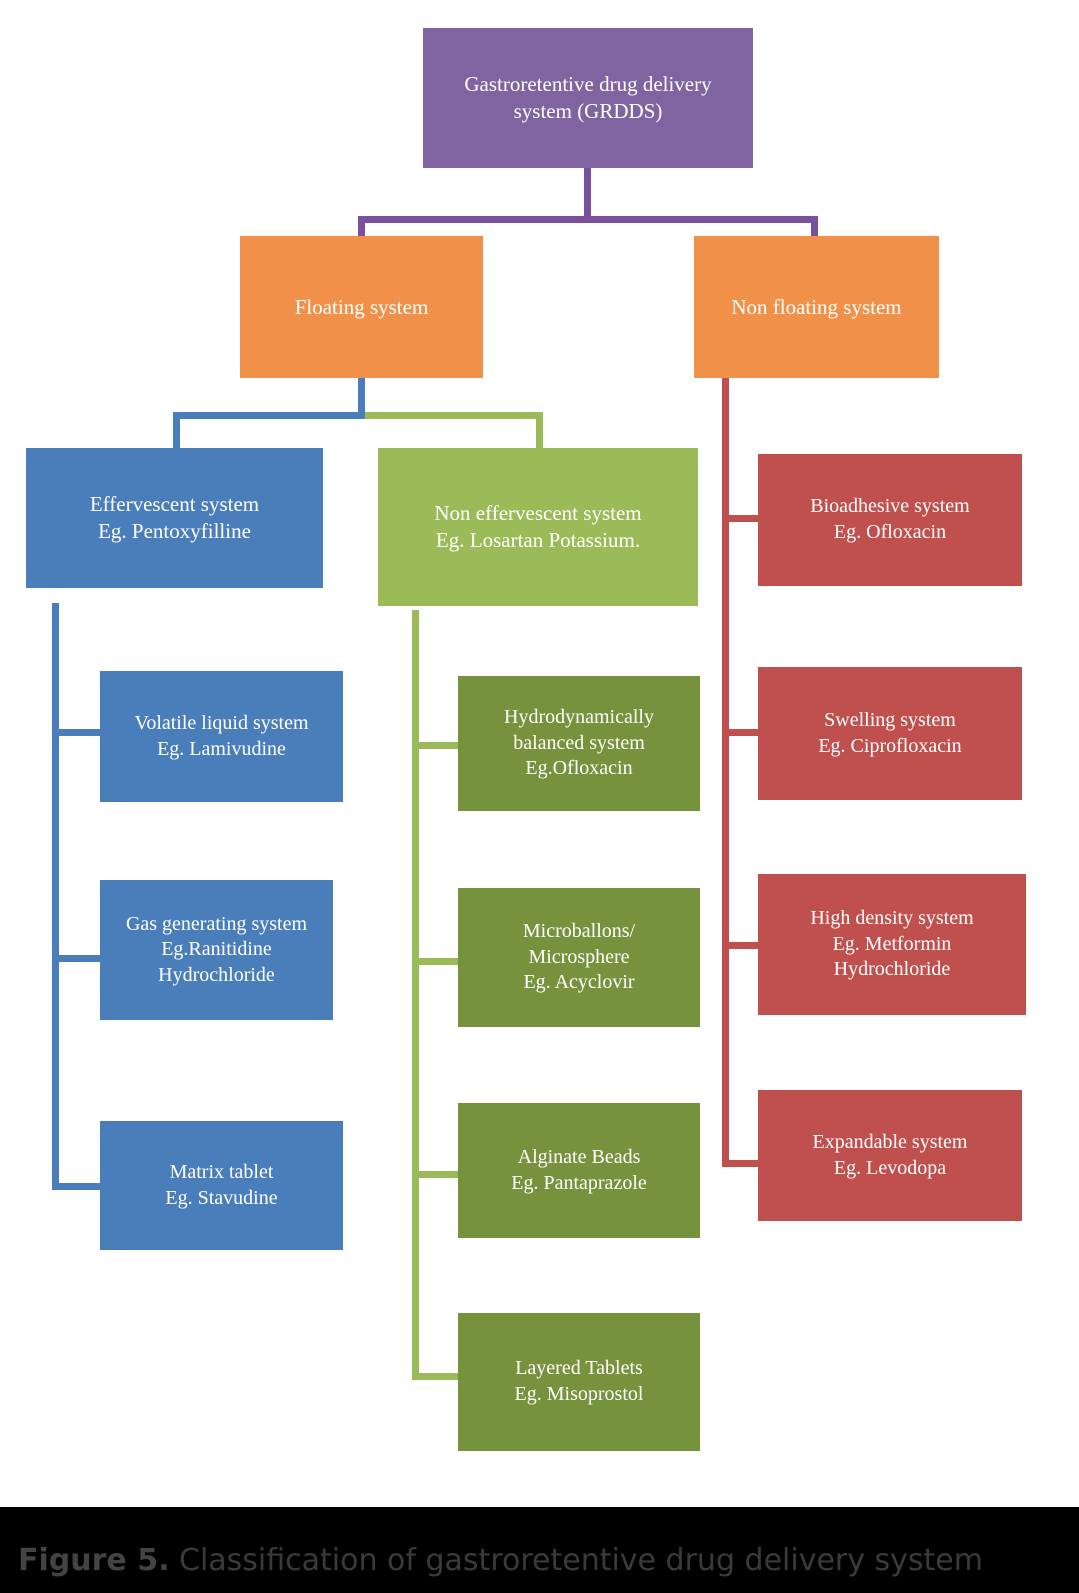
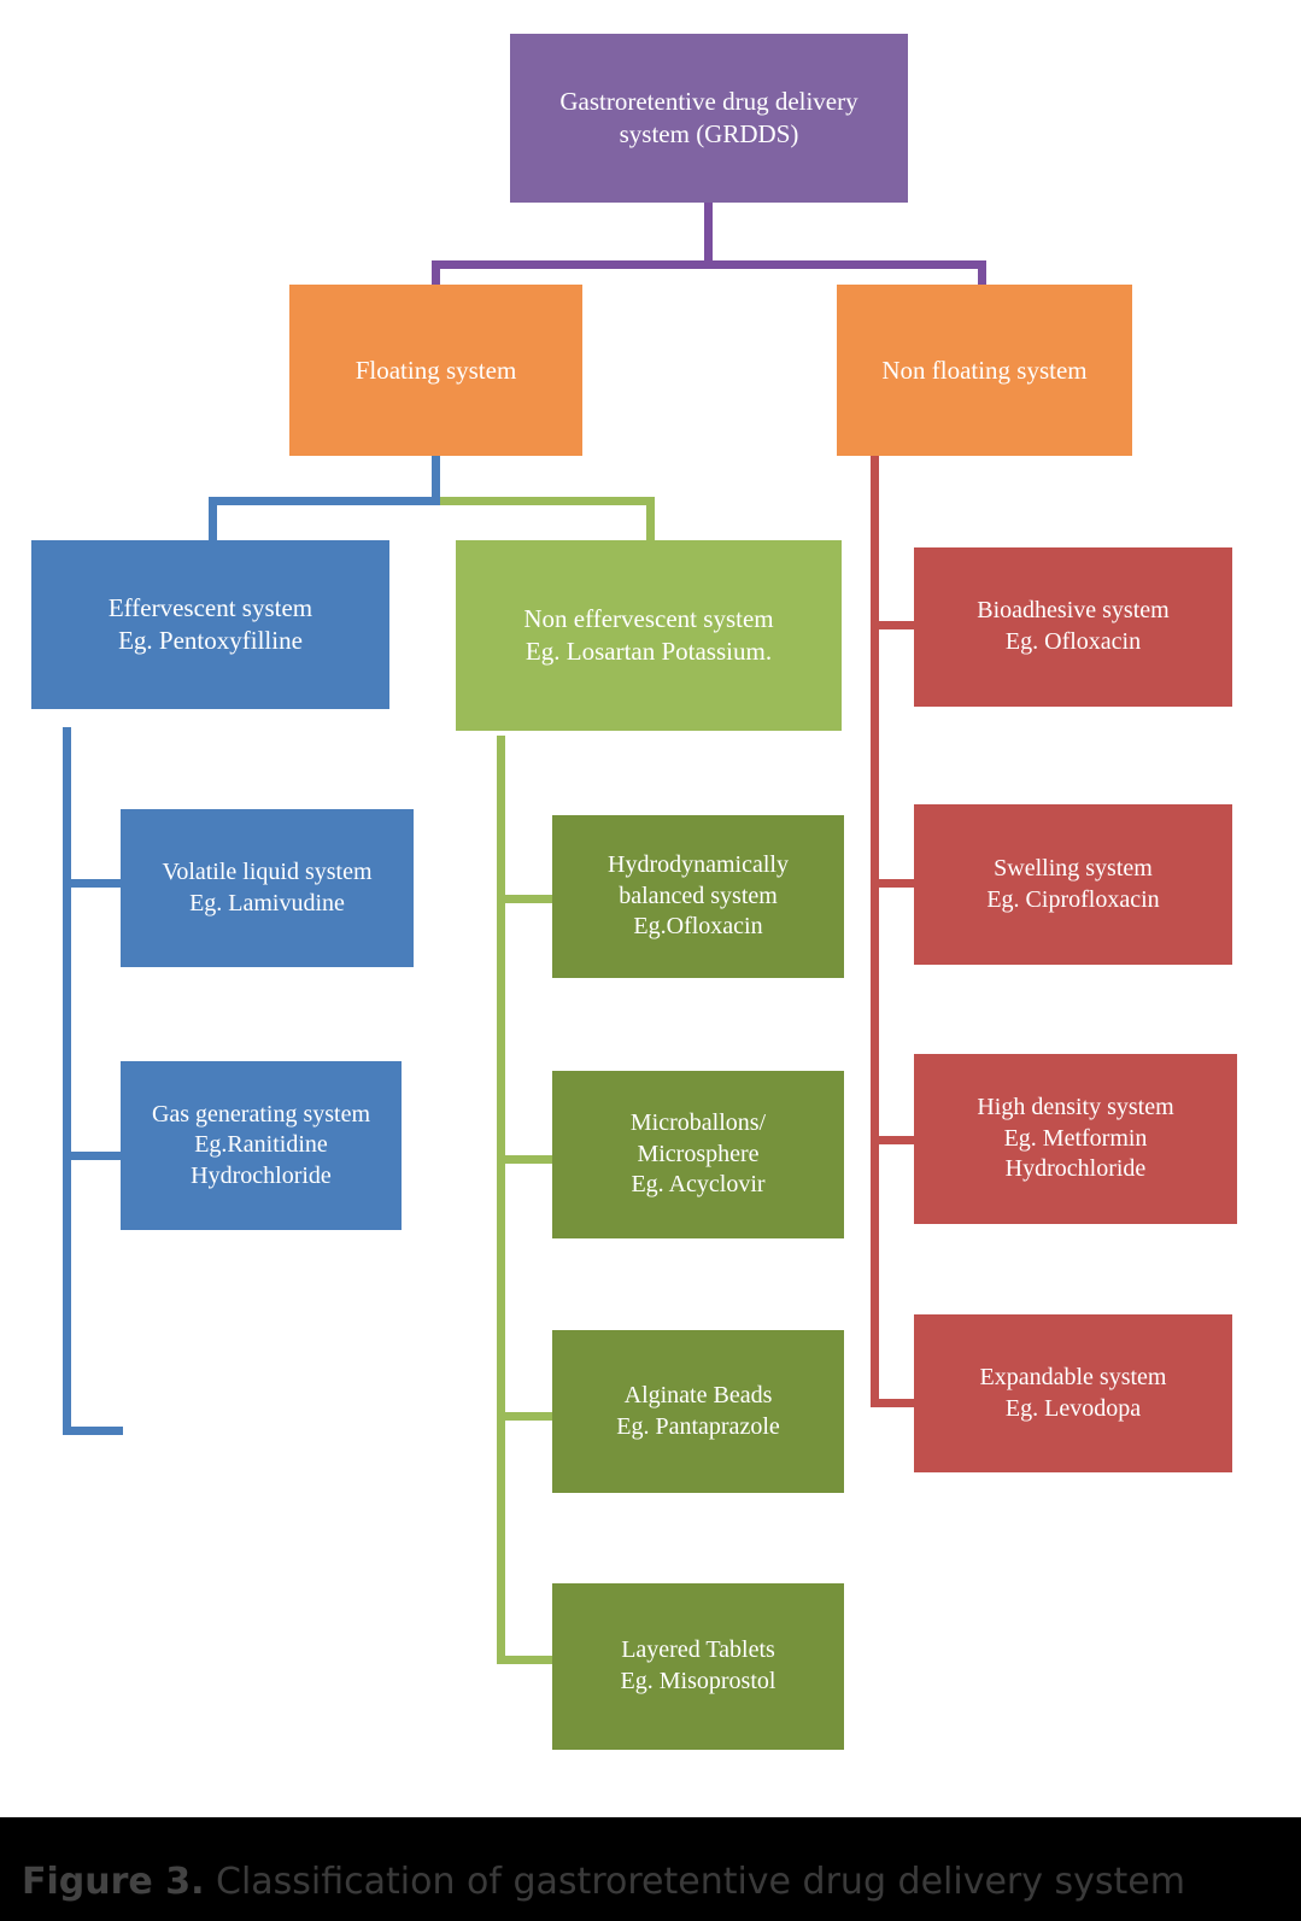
  Gastroretentive drug delivery
  system (GRDDS)
  Floating system
  Non floating system
  Effervescent system
  Eg. Pentoxyfilline
  Non effervescent system
  Eg. Losartan Potassium.
  Volatile liquid system
  Eg. Lamivudine
  Gas generating system
  Eg.Ranitidine
  Hydrochloride
- Matrix tablet
- Eg. Stavudine
  Hydrodynamically
  balanced system
  Eg.Ofloxacin
  Microballons/
  Microsphere
  Eg. Acyclovir
  Alginate Beads
  Eg. Pantaprazole
  Layered Tablets
  Eg. Misoprostol
  Bioadhesive system
  Eg. Ofloxacin
  Swelling system
  Eg. Ciprofloxacin
  High density system
  Eg. Metformin
  Hydrochloride
  Expandable system
  Eg. Levodopa
- Figure 5. Classification of gastroretentive drug delivery system
+ Figure 3. Classification of gastroretentive drug delivery system
